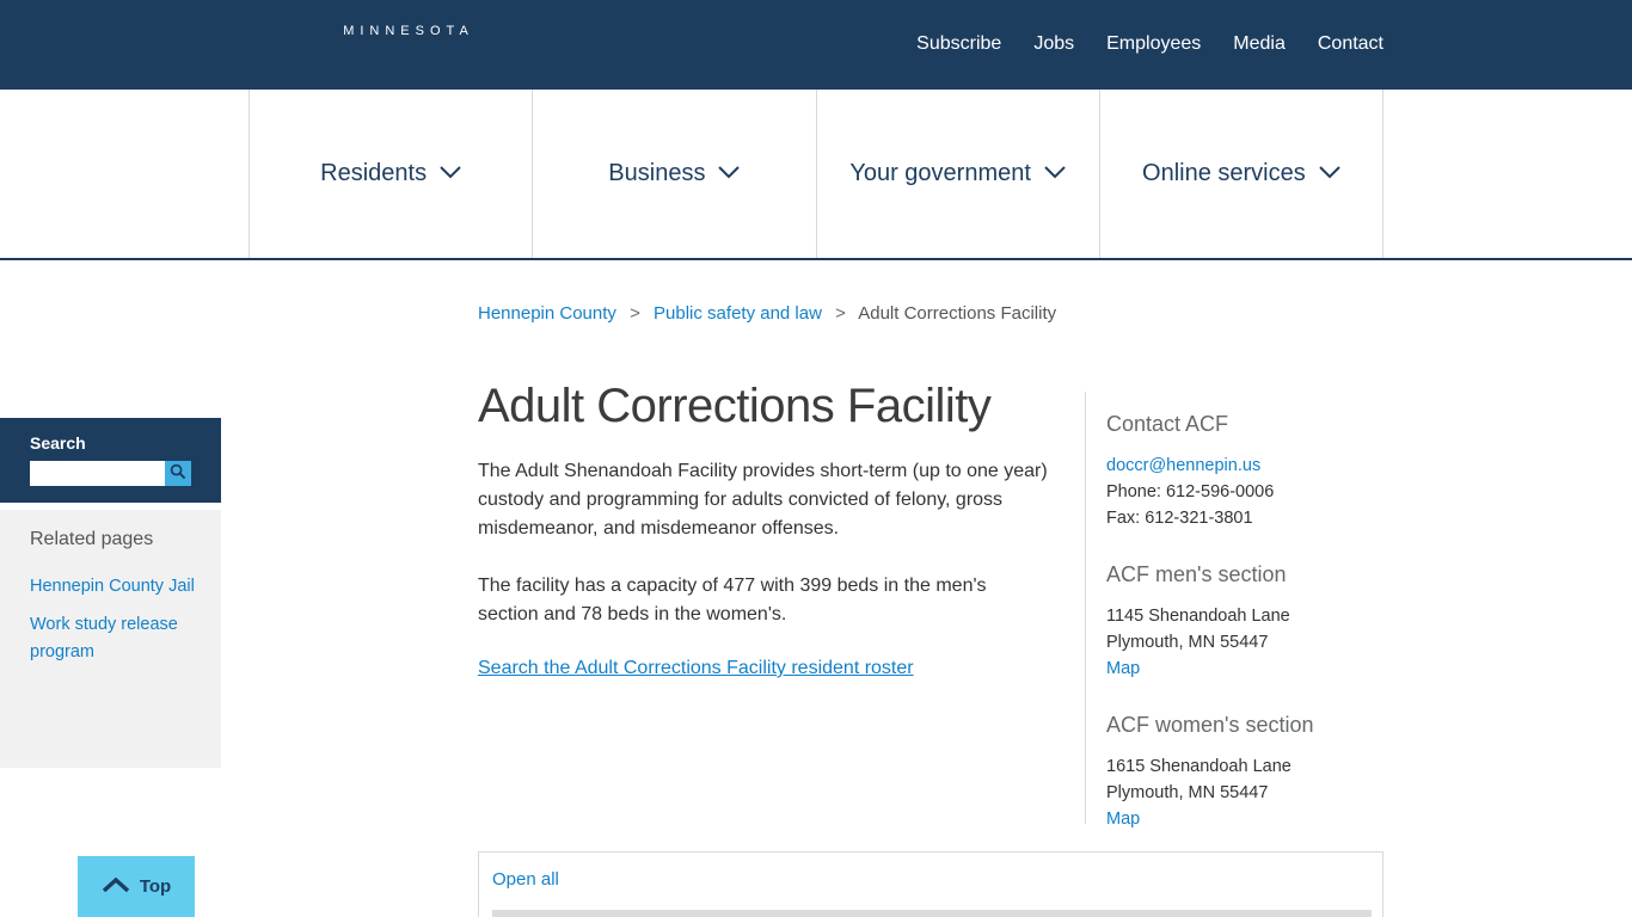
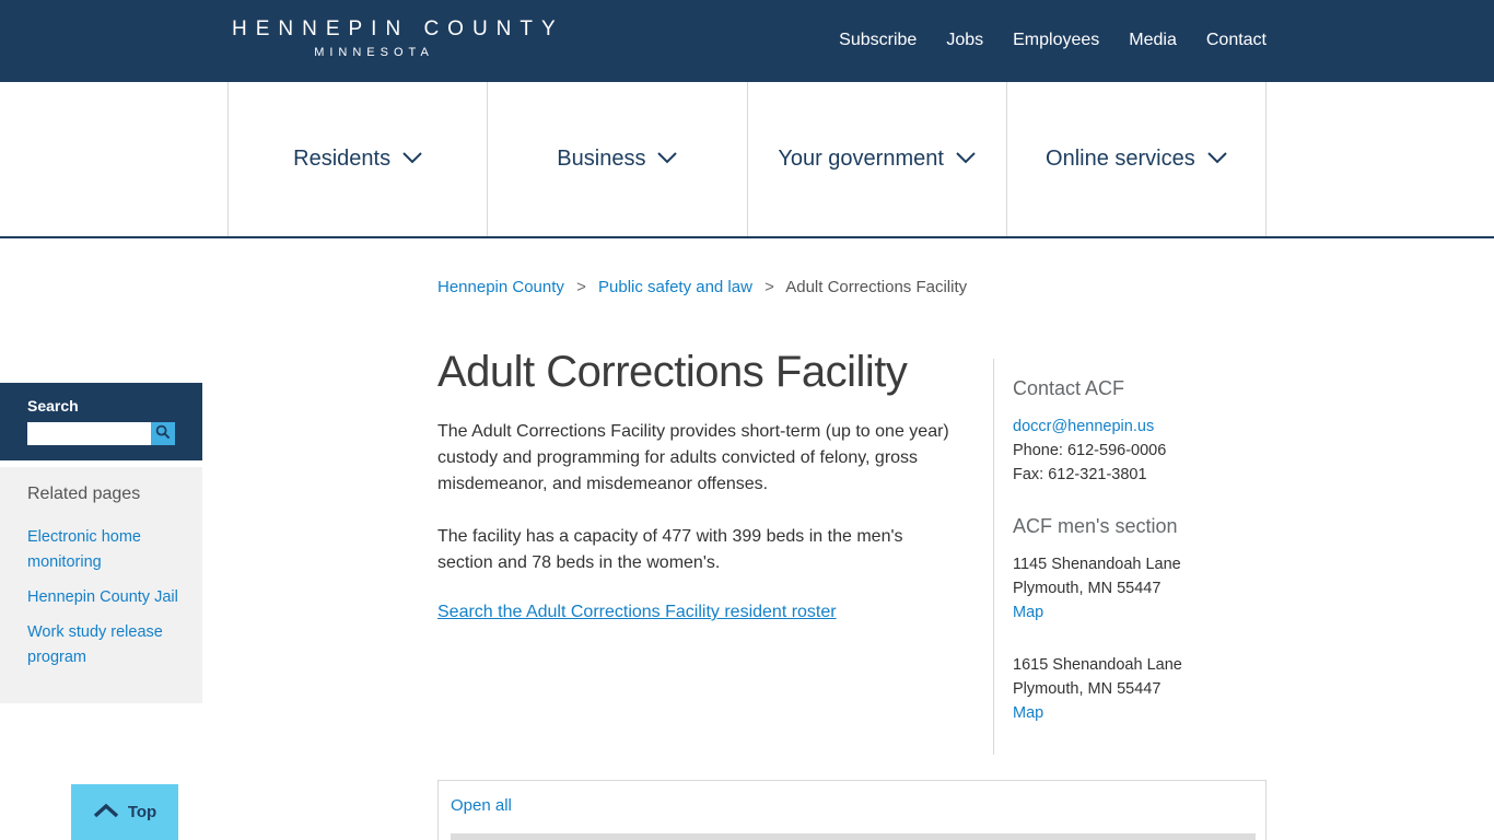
+ HENNEPIN COUNTY
  MINNESOTA
  Subscribe
  Jobs
  Employees
  Media
  Contact
  Residents
  Business
  Your government
  Online services
  Hennepin County > Public safety and law > Adult Corrections Facility
  Search
  Related pages
+ Electronic home monitoring
  Hennepin County Jail
  Work study release program
  Adult Corrections Facility
- The Adult Shenandoah Facility provides short-term (up to one year) custody and programming for adults convicted of felony, gross misdemeanor, and misdemeanor offenses.
+ The Adult Corrections Facility provides short-term (up to one year) custody and programming for adults convicted of felony, gross misdemeanor, and misdemeanor offenses.
  The facility has a capacity of 477 with 399 beds in the men's section and 78 beds in the women's.
  Search the Adult Corrections Facility resident roster
  Contact ACF
  doccr@hennepin.us
  Phone: 612-596-0006
  Fax: 612-321-3801
  ACF men's section
  1145 Shenandoah Lane
  Plymouth, MN 55447
  Map
- ACF women's section
  1615 Shenandoah Lane
  Plymouth, MN 55447
  Map
  Open all
  Top
